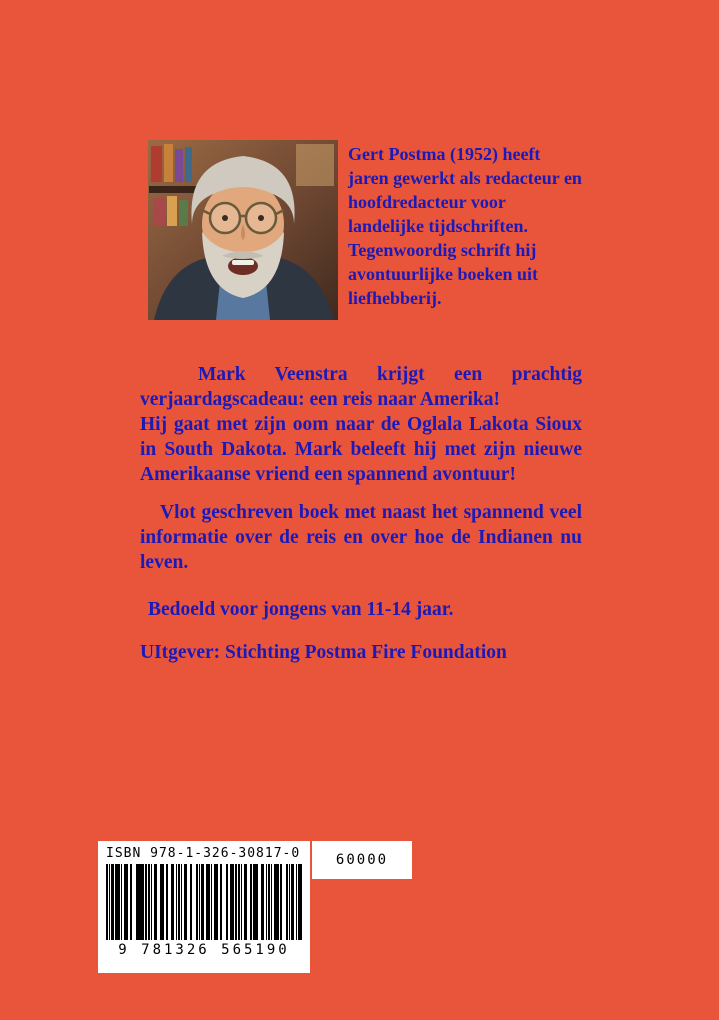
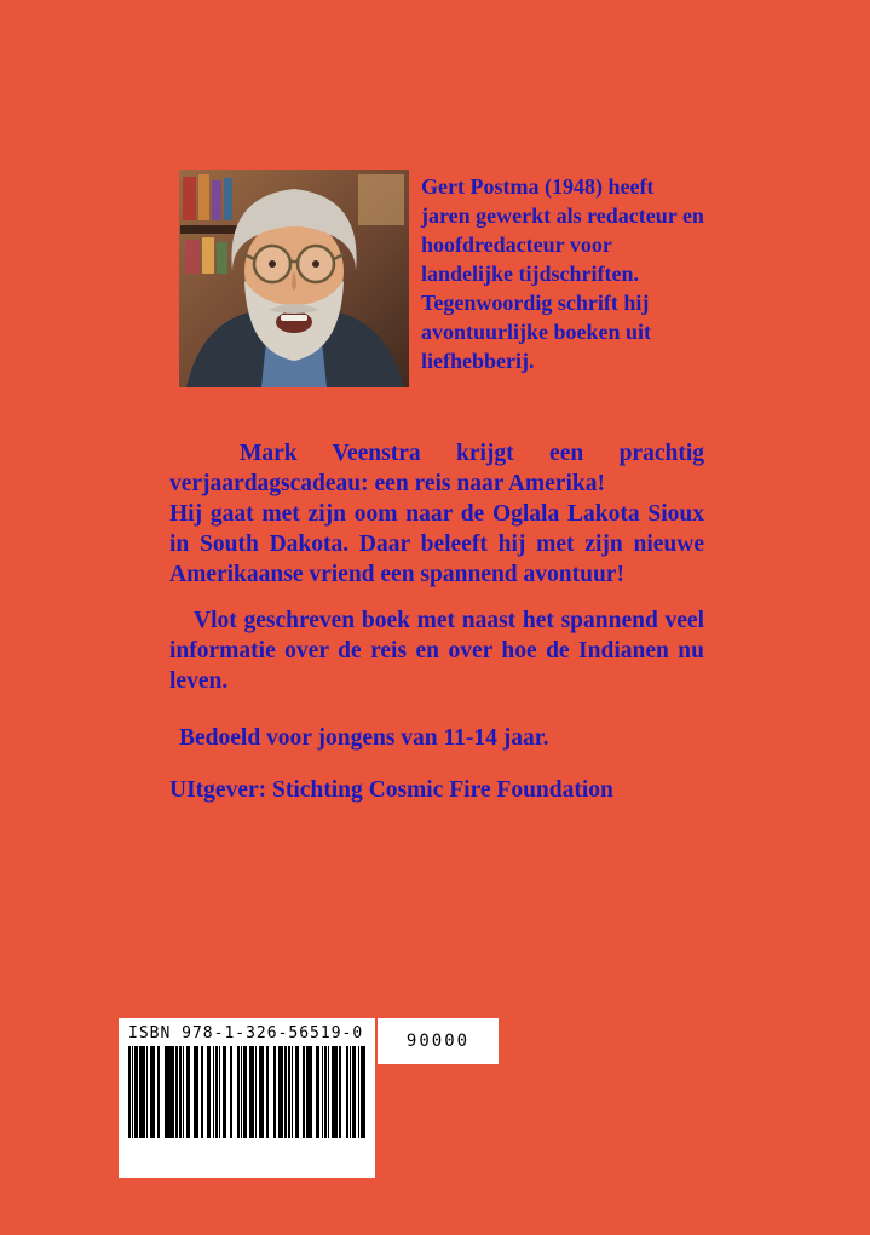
- Gert Postma (1952) heeft jaren gewerkt als redacteur en hoofdredacteur voor landelijke tijdschriften. Tegenwoordig schrift hij avontuurlijke boeken uit liefhebberij.
+ Gert Postma (1948) heeft jaren gewerkt als redacteur en hoofdredacteur voor landelijke tijdschriften. Tegenwoordig schrift hij avontuurlijke boeken uit liefhebberij.
  Mark Veenstra krijgt een prachtig verjaardagscadeau: een reis naar Amerika!
- Hij gaat met zijn oom naar de Oglala Lakota Sioux in South Dakota. Mark beleeft hij met zijn nieuwe Amerikaanse vriend een spannend avontuur!
+ Hij gaat met zijn oom naar de Oglala Lakota Sioux in South Dakota. Daar beleeft hij met zijn nieuwe Amerikaanse vriend een spannend avontuur!
  Vlot geschreven boek met naast het spannend veel informatie over de reis en over hoe de Indianen nu leven.
  Bedoeld voor jongens van 11-14 jaar.
- UItgever: Stichting Postma Fire Foundation
+ UItgever: Stichting Cosmic Fire Foundation
- ISBN 978-1-326-30817-0
+ ISBN 978-1-326-56519-0
- 9 781326 565190
- 60000
+ 90000
